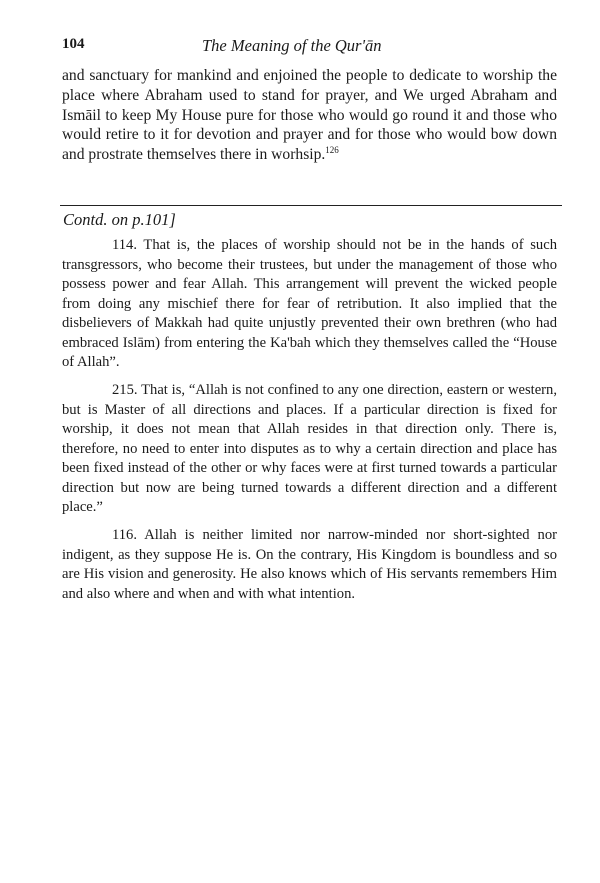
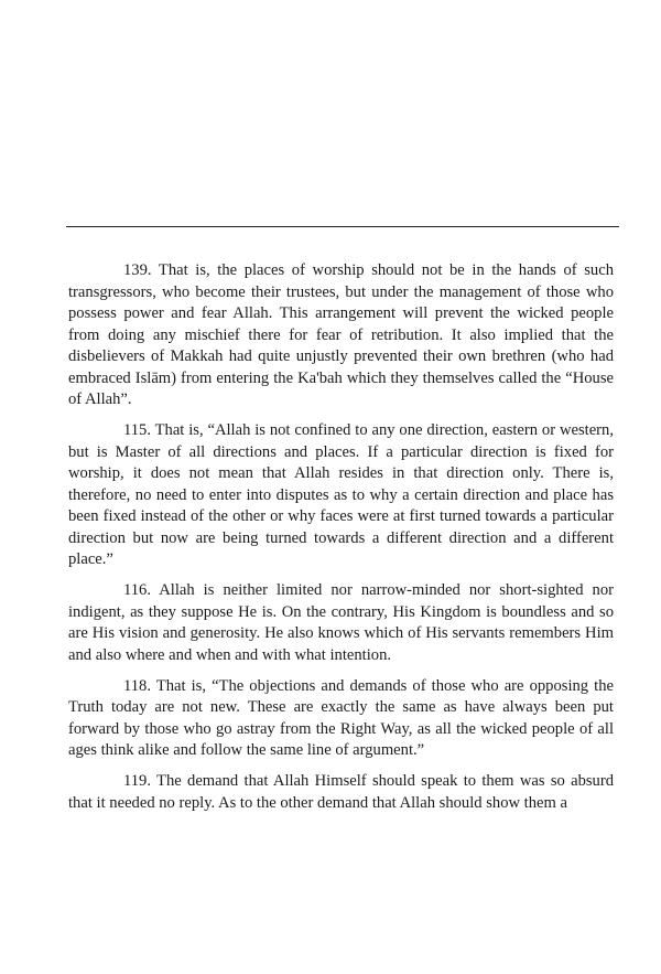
- 104
- The Meaning of the Qur'ān
- and sanctuary for mankind and enjoined the people to dedicate to worship the place where Abraham used to stand for prayer, and We urged Abraham and Ismāil to keep My House pure for those who would go round it and those who would retire to it for devotion and prayer and for those who would bow down and prostrate themselves there in worhsip.126
- Contd. on p.101]
- 114. That is, the places of worship should not be in the hands of such transgressors, who become their trustees, but under the management of those who possess power and fear Allah. This arrangement will prevent the wicked people from doing any mischief there for fear of retribution. It also implied that the disbelievers of Makkah had quite unjustly prevented their own brethren (who had embraced Islām) from entering the Ka'bah which they themselves called the “House of Allah”.
+ 139. That is, the places of worship should not be in the hands of such transgressors, who become their trustees, but under the management of those who possess power and fear Allah. This arrangement will prevent the wicked people from doing any mischief there for fear of retribution. It also implied that the disbelievers of Makkah had quite unjustly prevented their own brethren (who had embraced Islām) from entering the Ka'bah which they themselves called the “House of Allah”.
- 215. That is, “Allah is not confined to any one direction, eastern or western, but is Master of all directions and places. If a particular direction is fixed for worship, it does not mean that Allah resides in that direction only. There is, therefore, no need to enter into disputes as to why a certain direction and place has been fixed instead of the other or why faces were at first turned towards a particular direction but now are being turned towards a different direction and a different place.”
+ 115. That is, “Allah is not confined to any one direction, eastern or western, but is Master of all directions and places. If a particular direction is fixed for worship, it does not mean that Allah resides in that direction only. There is, therefore, no need to enter into disputes as to why a certain direction and place has been fixed instead of the other or why faces were at first turned towards a particular direction but now are being turned towards a different direction and a different place.”
  116. Allah is neither limited nor narrow-minded nor short-sighted nor indigent, as they suppose He is. On the contrary, His Kingdom is boundless and so are His vision and generosity. He also knows which of His servants remembers Him and also where and when and with what intention.
+ 118. That is, “The objections and demands of those who are opposing the Truth today are not new. These are exactly the same as have always been put forward by those who go astray from the Right Way, as all the wicked people of all ages think alike and follow the same line of argument.”
+ 119. The demand that Allah Himself should speak to them was so absurd that it needed no reply. As to the other demand that Allah should show them a
